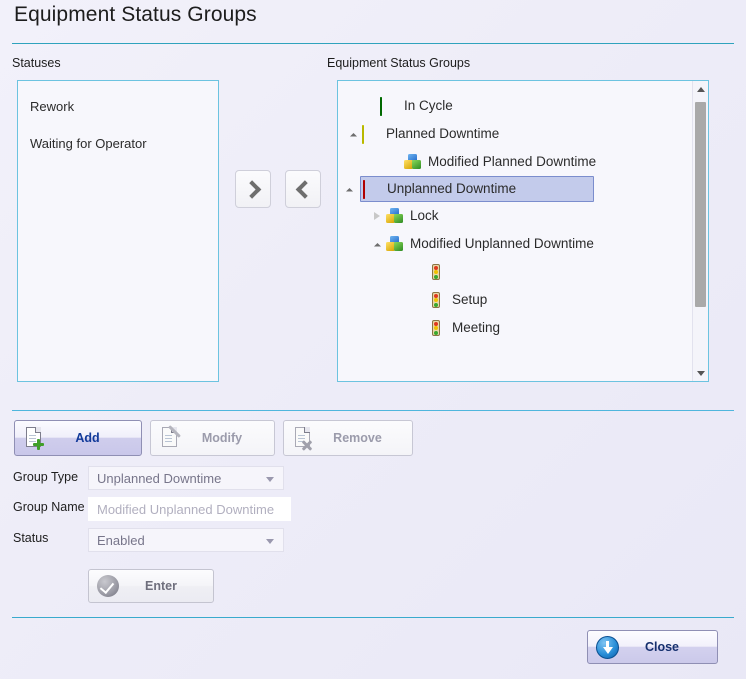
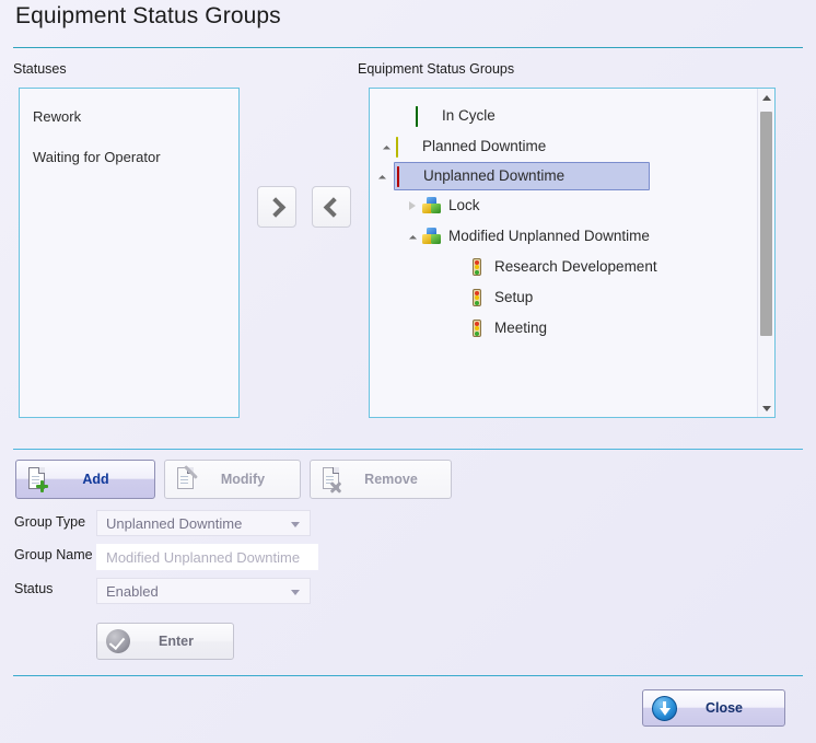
  Equipment Status Groups
  Statuses
  Equipment Status Groups
  Rework
  Waiting for Operator
  In Cycle
  Planned Downtime
- Modified Planned Downtime
  Unplanned Downtime
  Lock
  Modified Unplanned Downtime
+ Research Developement
  Setup
  Meeting
  Add
  Modify
  Remove
  Group Type
  Unplanned Downtime
  Group Name
  Modified Unplanned Downtime
  Status
  Enabled
  Enter
  Close
